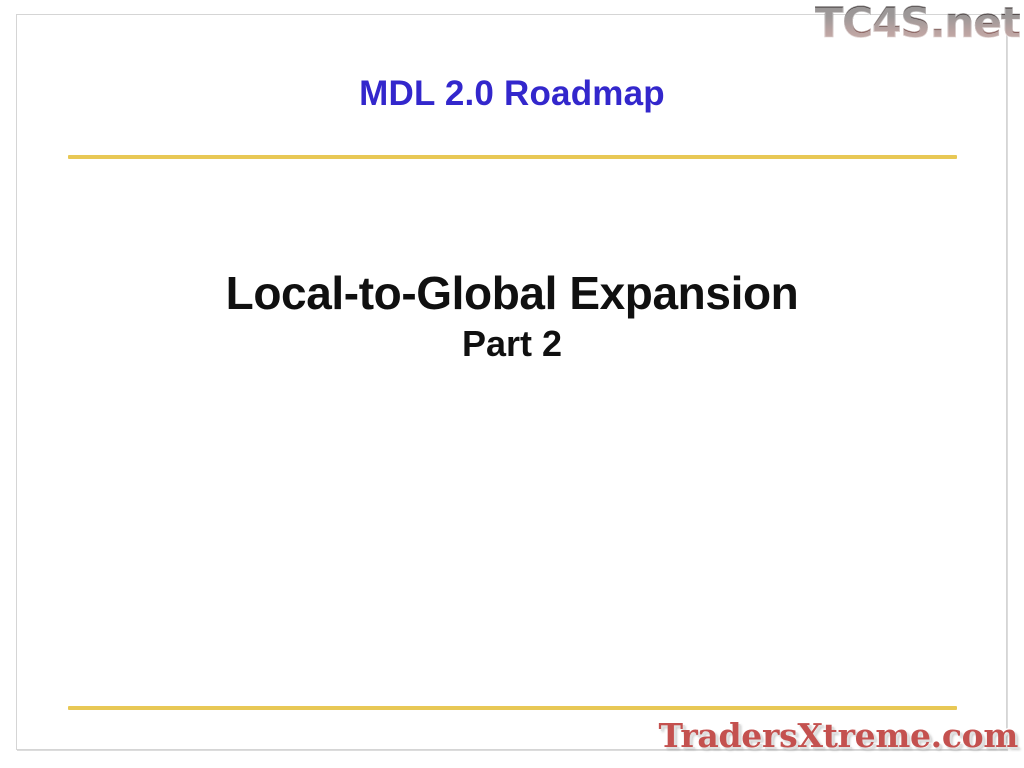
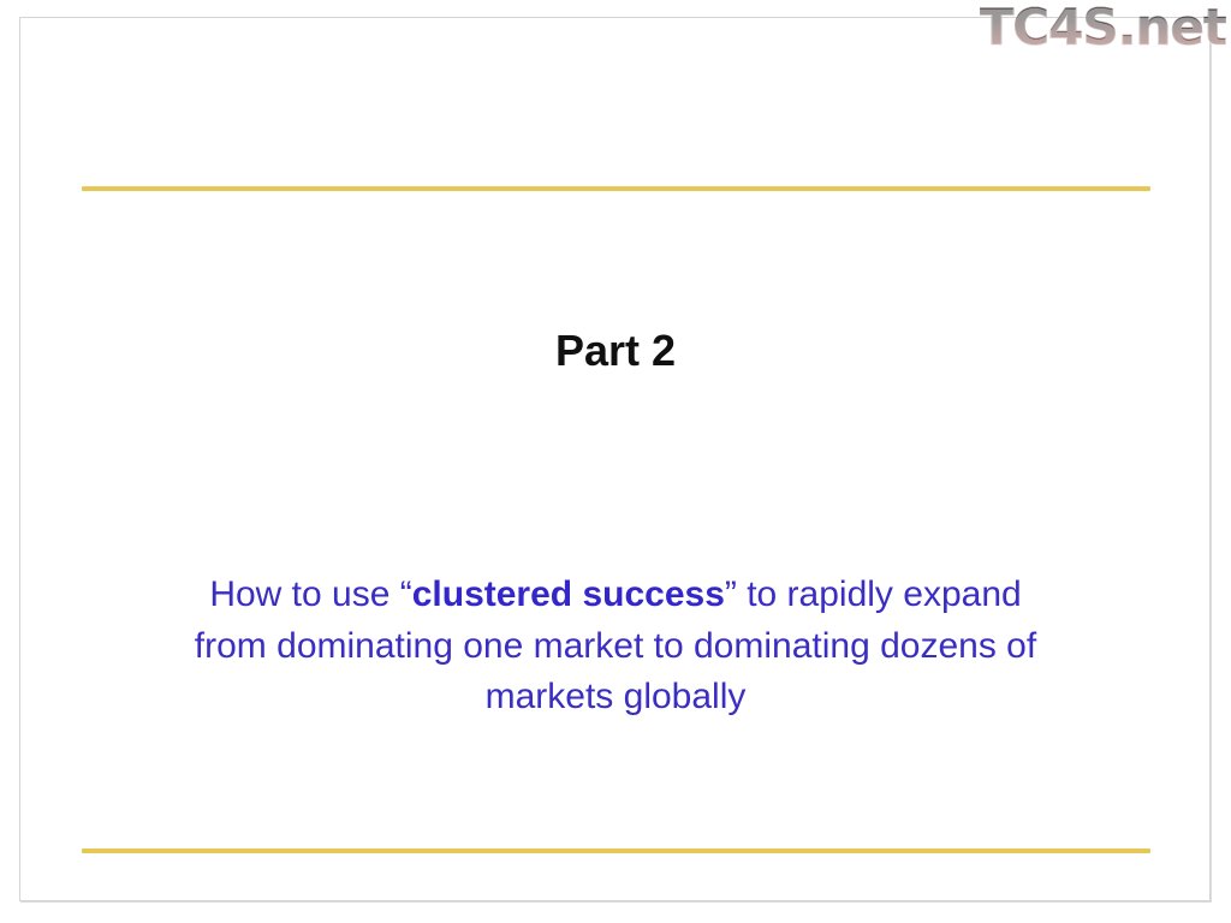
- MDL 2.0 Roadmap
- Local-to-Global Expansion
  Part 2
+ How to use “clustered success” to rapidly expand from dominating one market to dominating dozens of markets globally
  TC4S.net
- TradersXtreme.com
